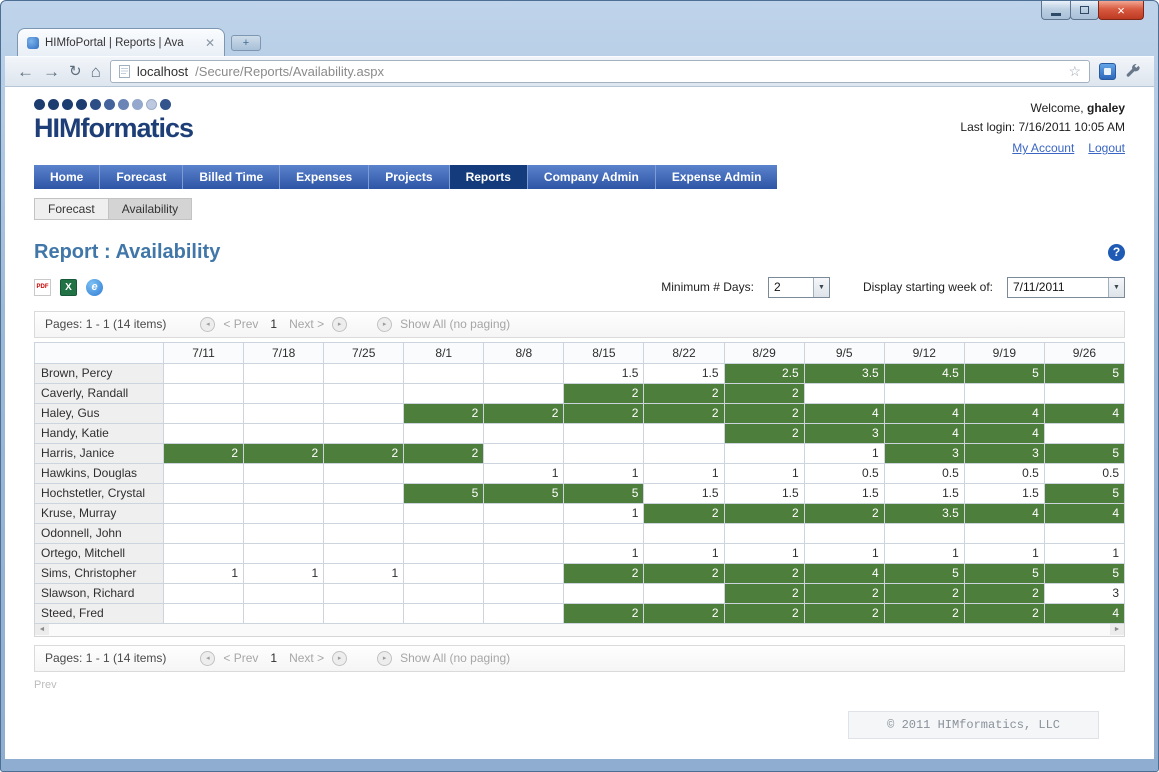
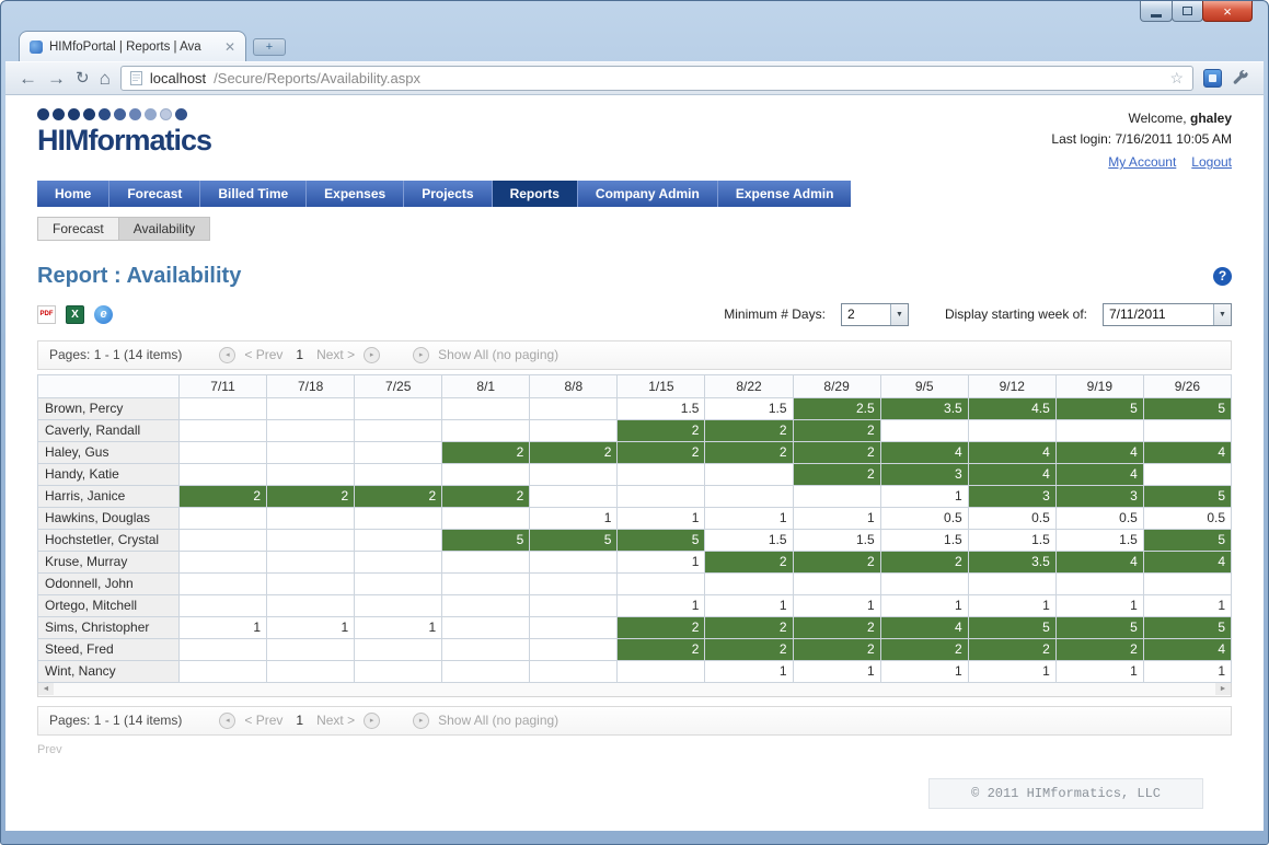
  ×
  HIMfoPortal | Reports | Ava
  ✕
  +
  ←
  →
  ↻
  ⌂
  localhost
  /Secure/Reports/Availability.aspx
  ☆
  HIMformatics
  Welcome, ghaley
  Last login: 7/16/2011 10:05 AM
  My Account
  Logout
  Home
  Forecast
  Billed Time
  Expenses
  Projects
  Reports
  Company Admin
  Expense Admin
  Forecast
  Availability
  Report : Availability
  ?
  X
  e
  Minimum # Days:
  2
  Display starting week of:
  7/11/2011
  Pages: 1 - 1 (14 items)
  < Prev
  1
  Next >
  Show All (no paging)
- 	7/11	7/18	7/25	8/1	8/8	8/15	8/22	8/29	9/5	9/12	9/19	9/26
+ 	7/11	7/18	7/25	8/1	8/8	1/15	8/22	8/29	9/5	9/12	9/19	9/26
  Brown, Percy						1.5	1.5	2.5	3.5	4.5	5	5
  Caverly, Randall						2	2	2
  Haley, Gus				2	2	2	2	2	4	4	4	4
  Handy, Katie								2	3	4	4
  Harris, Janice	2	2	2	2					1	3	3	5
  Hawkins, Douglas					1	1	1	1	0.5	0.5	0.5	0.5
  Hochstetler, Crystal				5	5	5	1.5	1.5	1.5	1.5	1.5	5
  Kruse, Murray						1	2	2	2	3.5	4	4
  Odonnell, John
  Ortego, Mitchell						1	1	1	1	1	1	1
  Sims, Christopher	1	1	1			2	2	2	4	5	5	5
- Slawson, Richard								2	2	2	2	3
  Steed, Fred						2	2	2	2	2	2	4
+ Wint, Nancy							1	1	1	1	1	1
  Pages: 1 - 1 (14 items)
  < Prev
  1
  Next >
  Show All (no paging)
  Prev
  © 2011 HIMformatics, LLC
